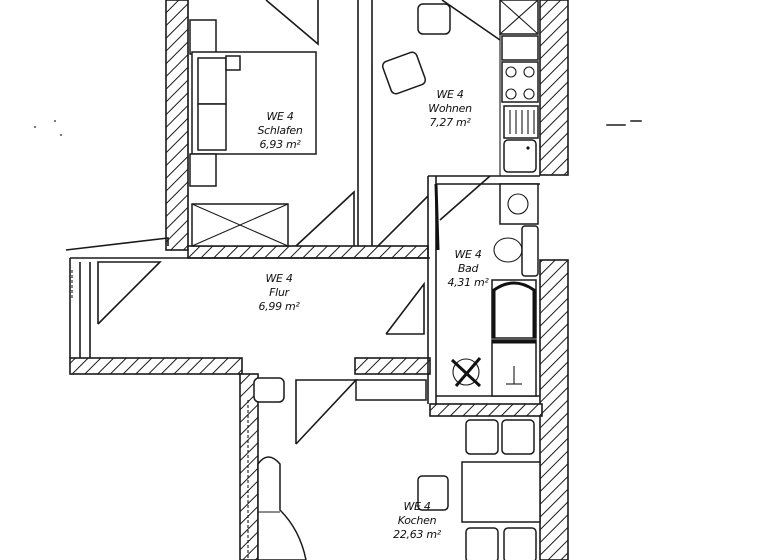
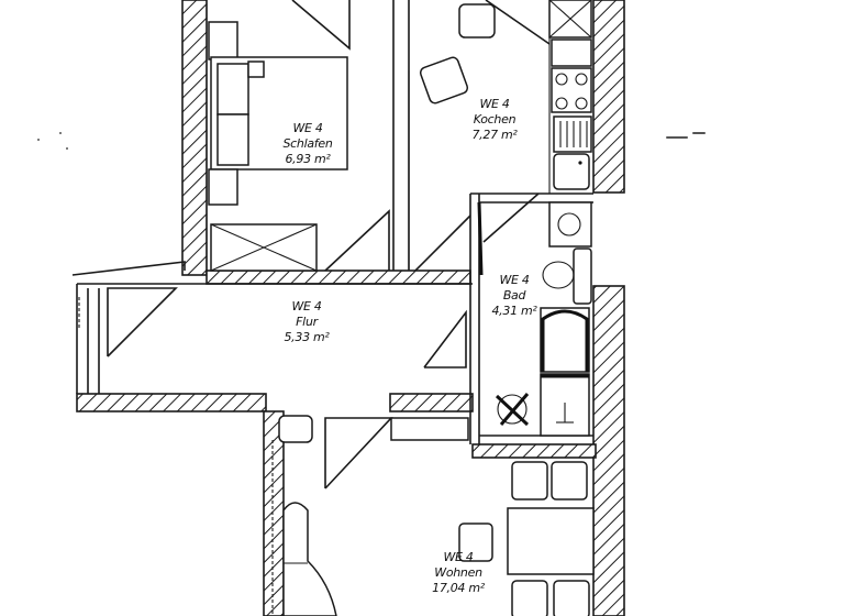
  WE 4
  Schlafen
  6,93 m²
  WE 4
- Wohnen
+ Kochen
  7,27 m²
  WE 4
  Bad
  4,31 m²
  WE 4
  Flur
- 6,99 m²
+ 5,33 m²
  WE 4
- Kochen
+ Wohnen
- 22,63 m²
+ 17,04 m²
